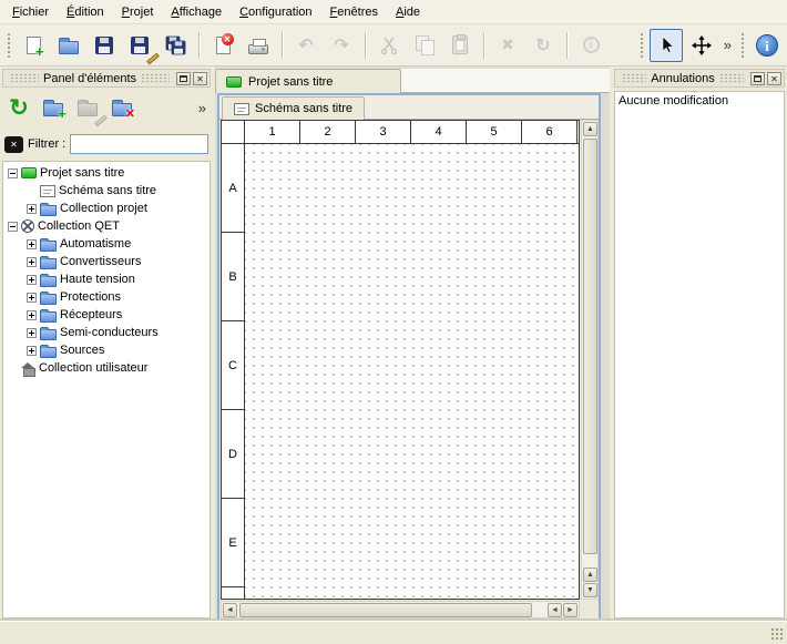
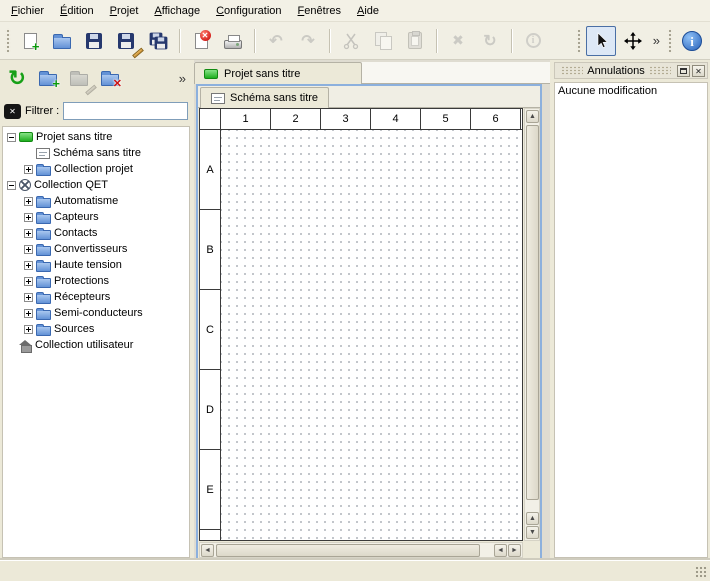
  Fichier
  Édition
  Projet
  Affichage
  Configuration
  Fenêtres
  Aide
  +
  »
- Panel d'éléments
  +
  ✕
  »
  Filtrer :
  Projet sans titre
  Schéma sans titre
  Collection projet
  Collection QET
  Automatisme
+ Capteurs
+ Contacts
  Convertisseurs
  Haute tension
  Protections
  Récepteurs
  Semi-conducteurs
  Sources
  Collection utilisateur
  Projet sans titre
  Schéma sans titre
  1
  2
  3
  4
  5
  6
  A
  B
  C
  D
  E
  Annulations
  Aucune modification
